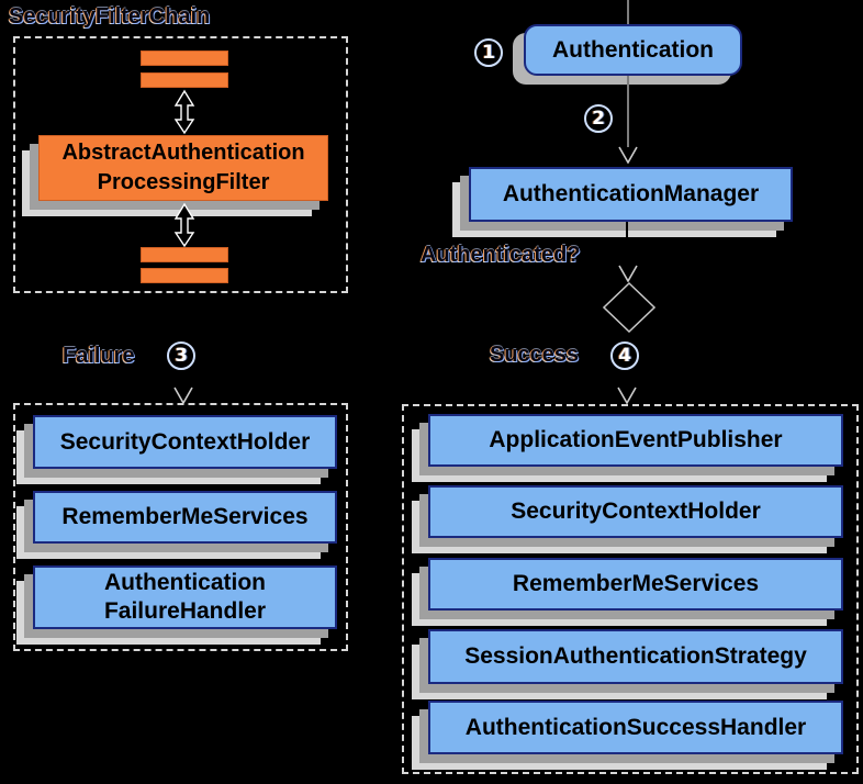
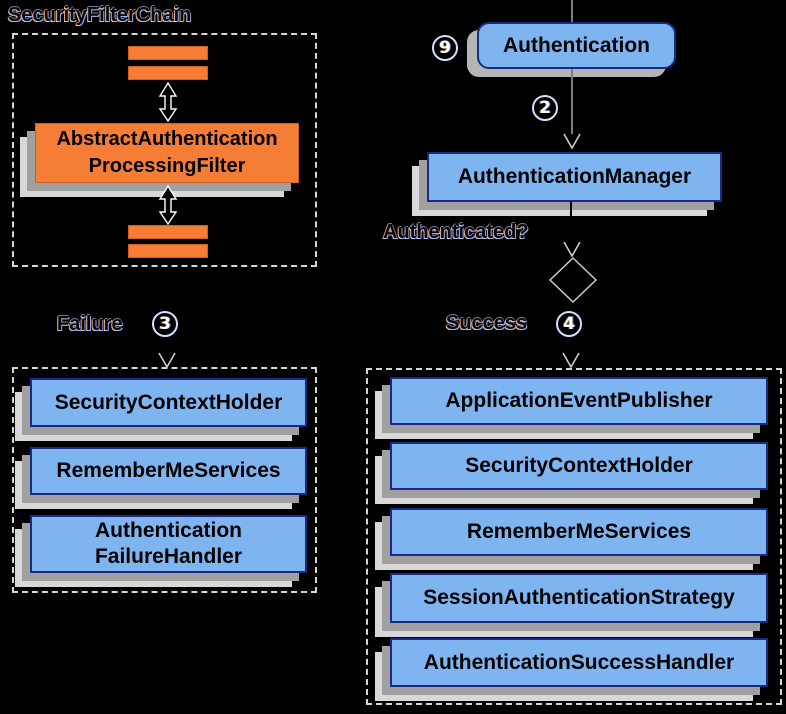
  SecurityFilterChain
  AbstractAuthentication
  ProcessingFilter
- 1
+ 9
  Authentication
  2
  AuthenticationManager
  Authenticated?
  Failure
  3
  Success
  4
  SecurityContextHolder
  RememberMeServices
  Authentication
  FailureHandler
  ApplicationEventPublisher
  SecurityContextHolder
  RememberMeServices
  SessionAuthenticationStrategy
  AuthenticationSuccessHandler
